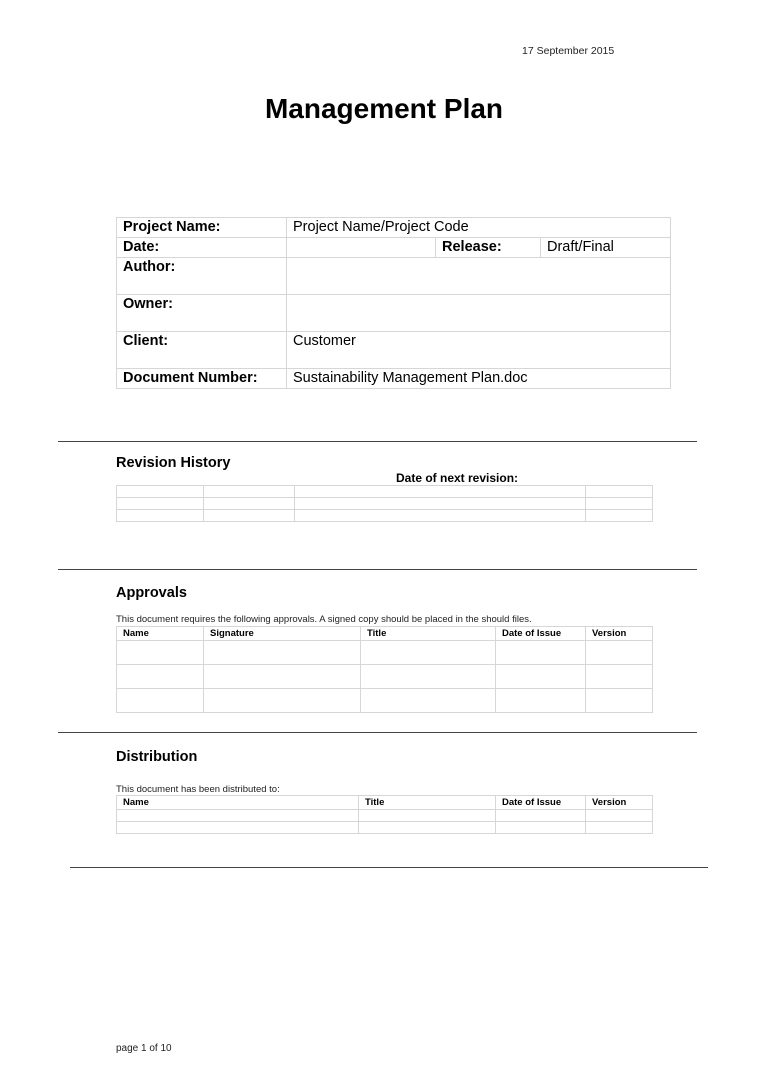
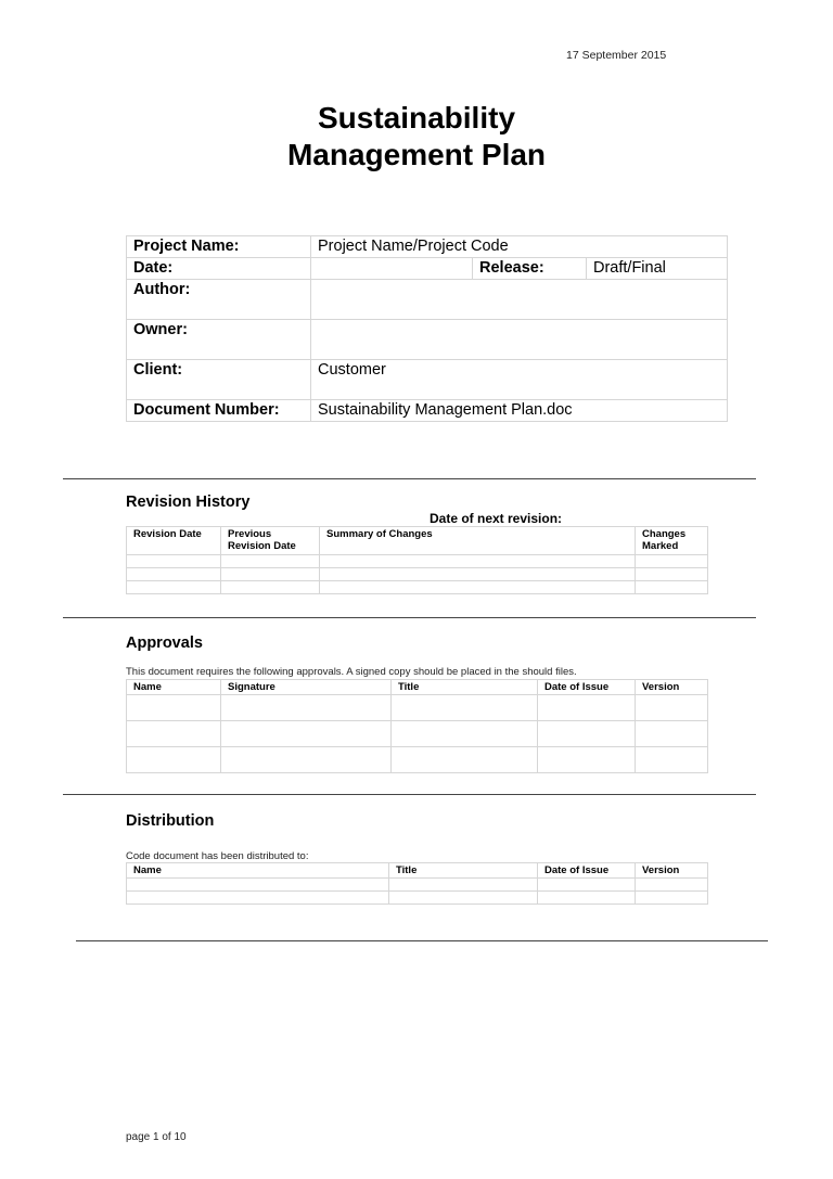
  17 September 2015
+ Sustainability
  Management Plan
  Project Name:	Project Name/Project Code
  Date:		Release:	Draft/Final
  Author:
  Owner:
  Client:	Customer
  Document Number:	Sustainability Management Plan.doc
  Revision History
  Date of next revision:
+ Revision Date	Previous Revision Date	Summary of Changes	Changes Marked
  Approvals
  This document requires the following approvals. A signed copy should be placed in the should files.
  Name	Signature	Title	Date of Issue	Version
  Distribution
- This document has been distributed to:
+ Code document has been distributed to:
  Name	Title	Date of Issue	Version
  page 1 of 10
